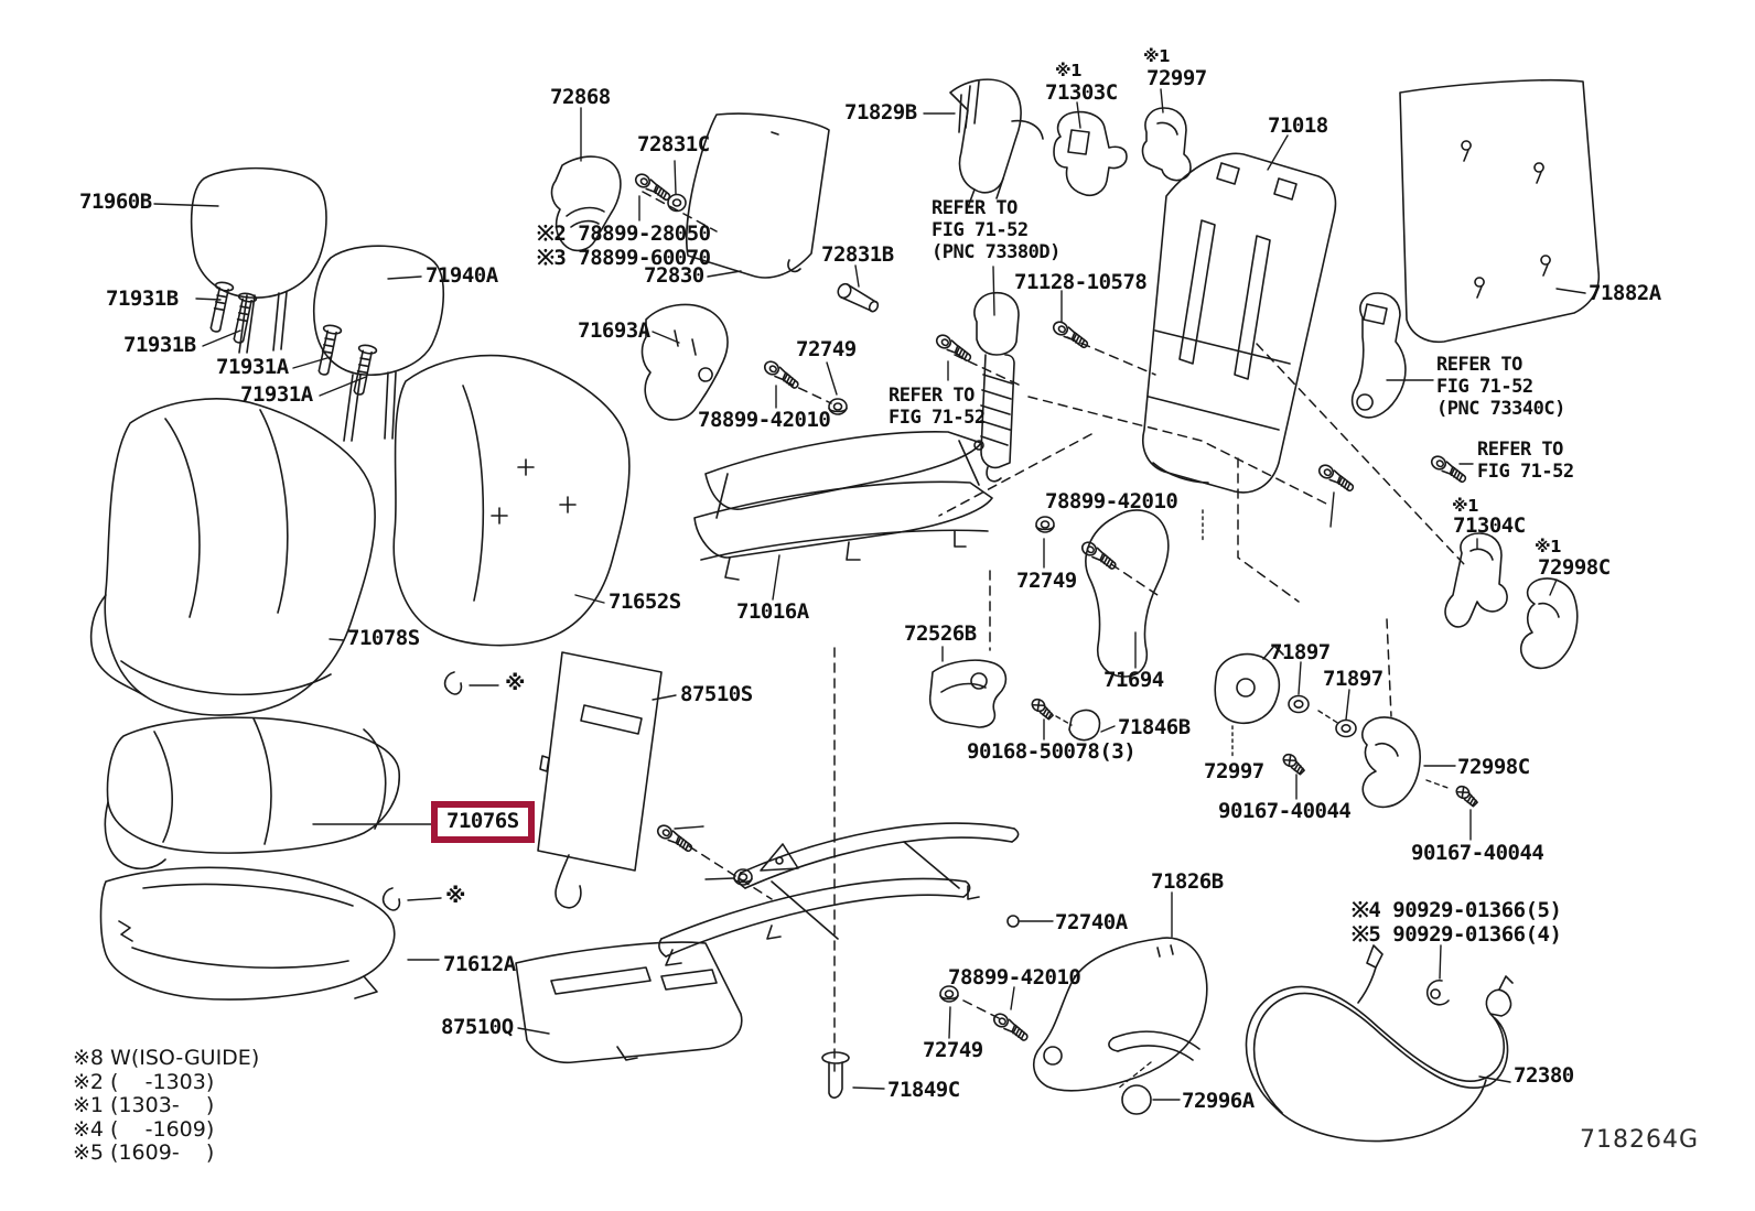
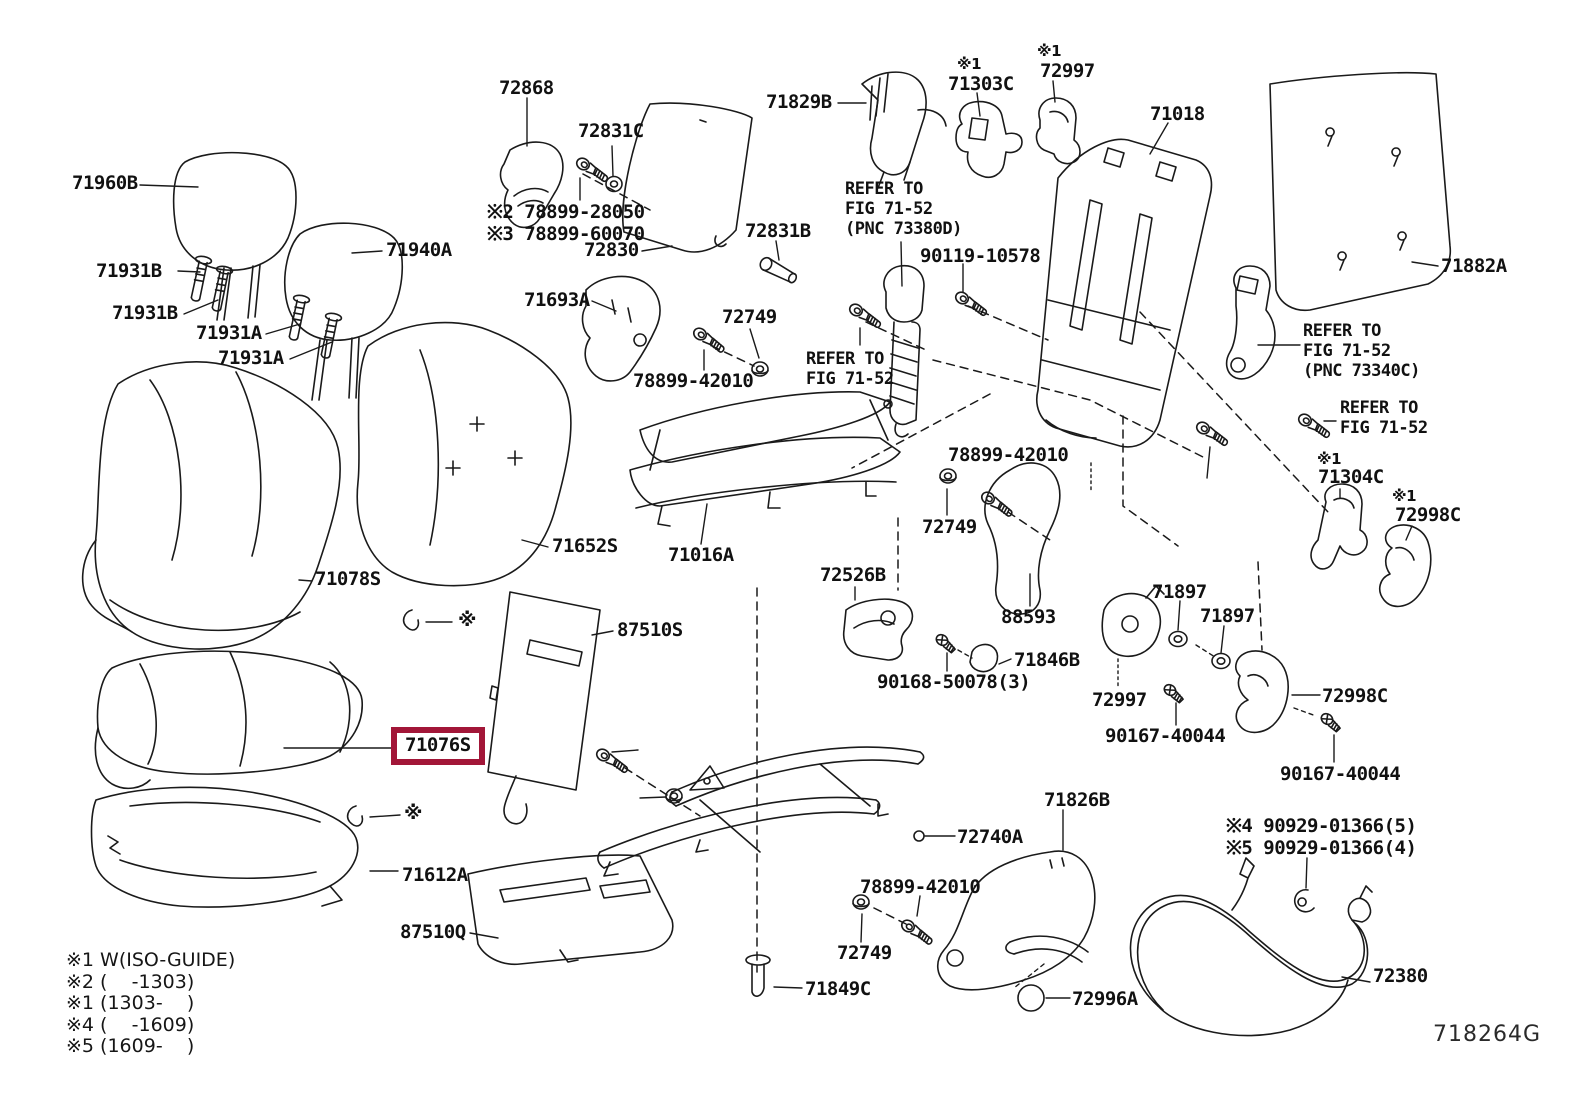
  71960B
  71931B
  71931B
  71931A
  71931A
  71940A
  72868
  72831C
  ※2 78899-28050
  ※3 78899-60070
  72830
  71693A
  72831B
  71829B
- 71128-10578
+ 90119-10578
  ※1
  71303C
  ※1
  72997
  71018
  71882A
  REFER TO
  FIG 71-52
  (PNC 73380D)
  REFER TO
  FIG 71-52
  REFER TO
  FIG 71-52
  (PNC 73340C)
  REFER TO
  FIG 71-52
  78899-42010
  72749
  71652S
  71078S
  87510S
  71076S
  71016A
  72526B
  78899-42010
  72749
- 71694
+ 88593
  71846B
  90168-50078(3)
  71897
  71897
  72997
  90167-40044
  ※1
  71304C
  ※1
  72998C
  72998C
  90167-40044
  ※4 90929-01366(5)
  ※5 90929-01366(4)
  71826B
  72740A
  78899-42010
  72749
  71849C
  72996A
  72380
  71612A
  87510Q
  ※
  ※
- ※8 W(ISO-GUIDE)
+ ※1 W(ISO-GUIDE)
  ※2 ( -1303)
  ※1 (1303- )
  ※4 ( -1609)
  ※5 (1609- )
  718264G
